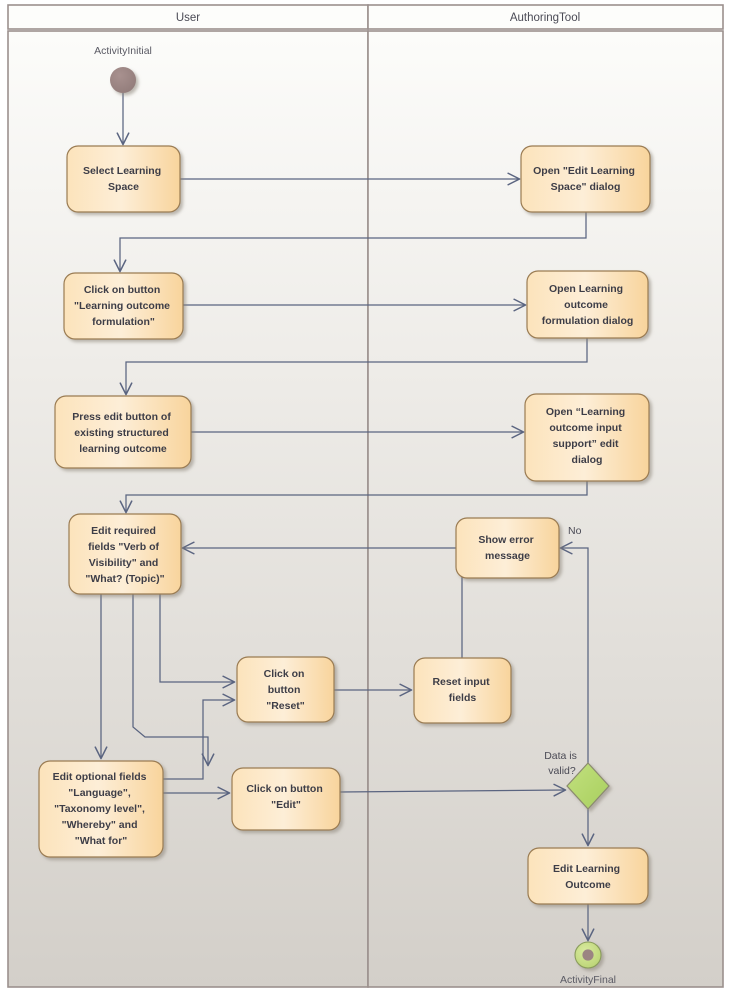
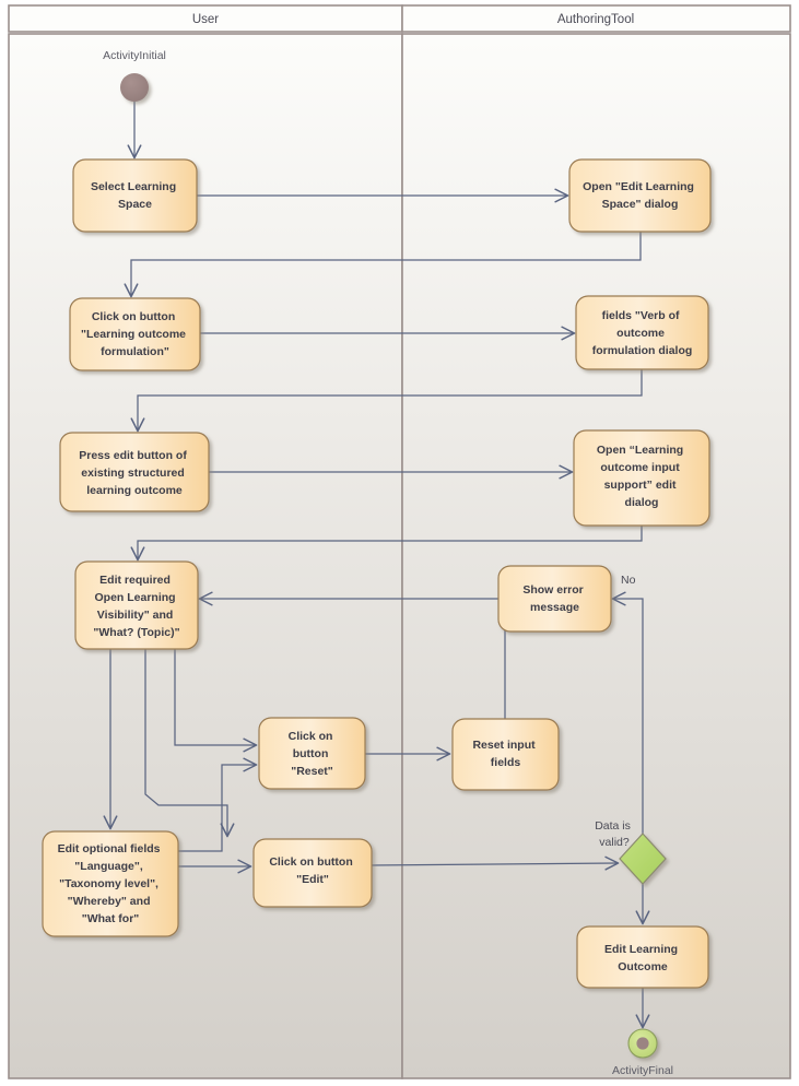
  User
  AuthoringTool
  ActivityInitial
  Select Learning Space
  Open "Edit Learning Space" dialog
  Click on button "Learning outcome formulation"
- Open Learning outcome formulation dialog
+ fields "Verb of outcome formulation dialog
  Press edit button of existing structured learning outcome
  Open “Learning outcome input support” edit dialog
- Edit required fields "Verb of Visibility" and "What? (Topic)"
+ Edit required Open Learning Visibility" and "What? (Topic)"
  Show error message
  No
  Click on button "Reset"
  Reset input fields
  Edit optional fields "Language", "Taxonomy level", "Whereby" and "What for"
  Click on button "Edit"
  Data is valid?
  Edit Learning Outcome
  ActivityFinal
